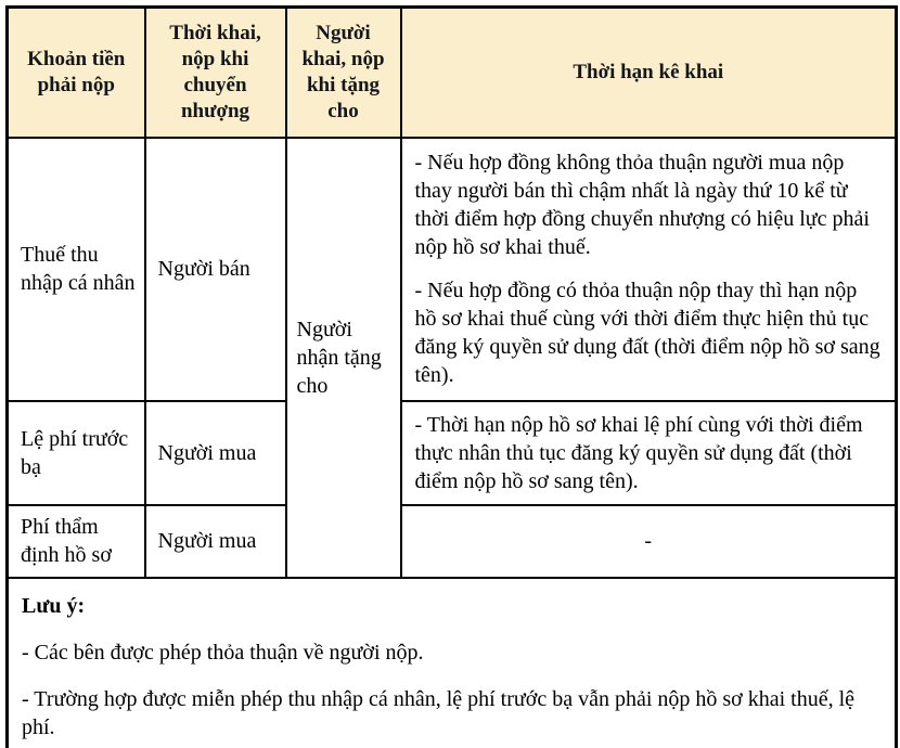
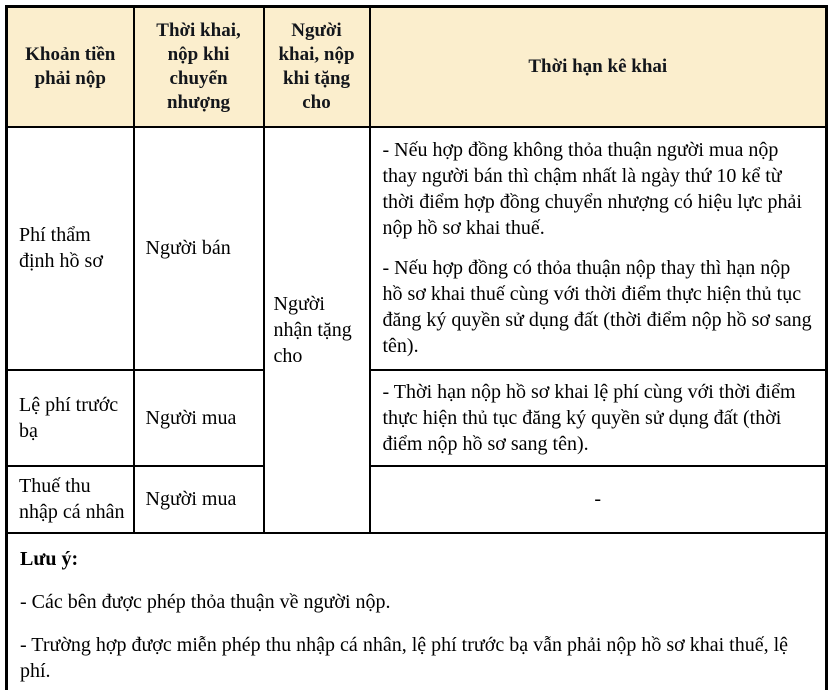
  Khoản tiền phải nộp	Thời khai, nộp khi chuyển nhượng	Người khai, nộp khi tặng cho	Thời hạn kê khai
- Thuế thu nhập cá nhân	Người bán	Người nhận tặng cho	- Nếu hợp đồng không thỏa thuận người mua nộp thay người bán thì chậm nhất là ngày thứ 10 kể từ thời điểm hợp đồng chuyển nhượng có hiệu lực phải nộp hồ sơ khai thuế. - Nếu hợp đồng có thỏa thuận nộp thay thì hạn nộp hồ sơ khai thuế cùng với thời điểm thực hiện thủ tục đăng ký quyền sử dụng đất (thời điểm nộp hồ sơ sang tên).
+ Phí thẩm định hồ sơ	Người bán	Người nhận tặng cho	- Nếu hợp đồng không thỏa thuận người mua nộp thay người bán thì chậm nhất là ngày thứ 10 kể từ thời điểm hợp đồng chuyển nhượng có hiệu lực phải nộp hồ sơ khai thuế. - Nếu hợp đồng có thỏa thuận nộp thay thì hạn nộp hồ sơ khai thuế cùng với thời điểm thực hiện thủ tục đăng ký quyền sử dụng đất (thời điểm nộp hồ sơ sang tên).
- Lệ phí trước bạ	Người mua	- Thời hạn nộp hồ sơ khai lệ phí cùng với thời điểm thực nhân thủ tục đăng ký quyền sử dụng đất (thời điểm nộp hồ sơ sang tên).
+ Lệ phí trước bạ	Người mua	- Thời hạn nộp hồ sơ khai lệ phí cùng với thời điểm thực hiện thủ tục đăng ký quyền sử dụng đất (thời điểm nộp hồ sơ sang tên).
- Phí thẩm định hồ sơ	Người mua	-
+ Thuế thu nhập cá nhân	Người mua	-
  Lưu ý: - Các bên được phép thỏa thuận về người nộp. - Trường hợp được miễn phép thu nhập cá nhân, lệ phí trước bạ vẫn phải nộp hồ sơ khai thuế, lệ phí.
